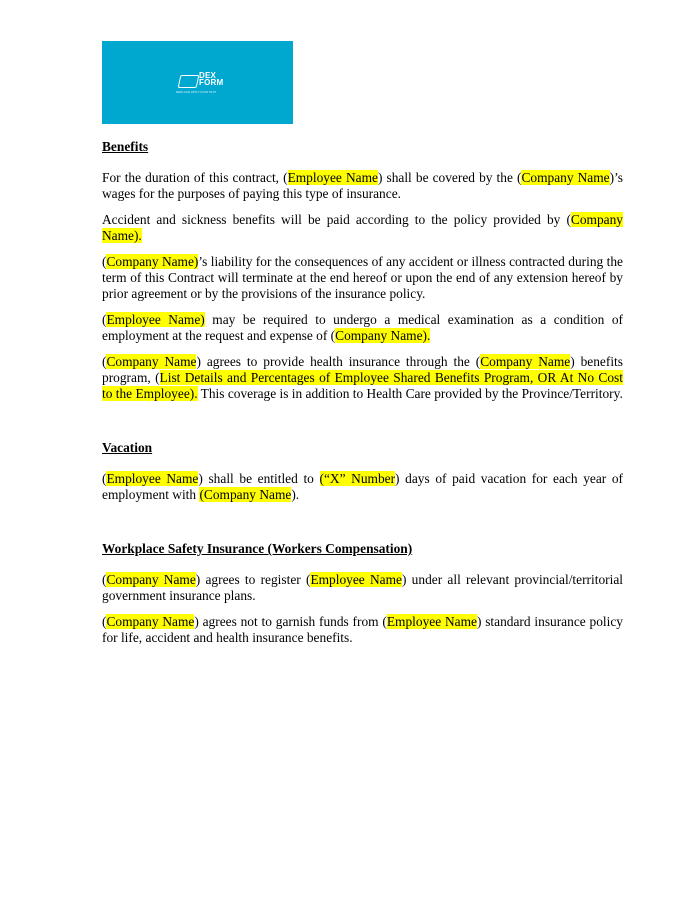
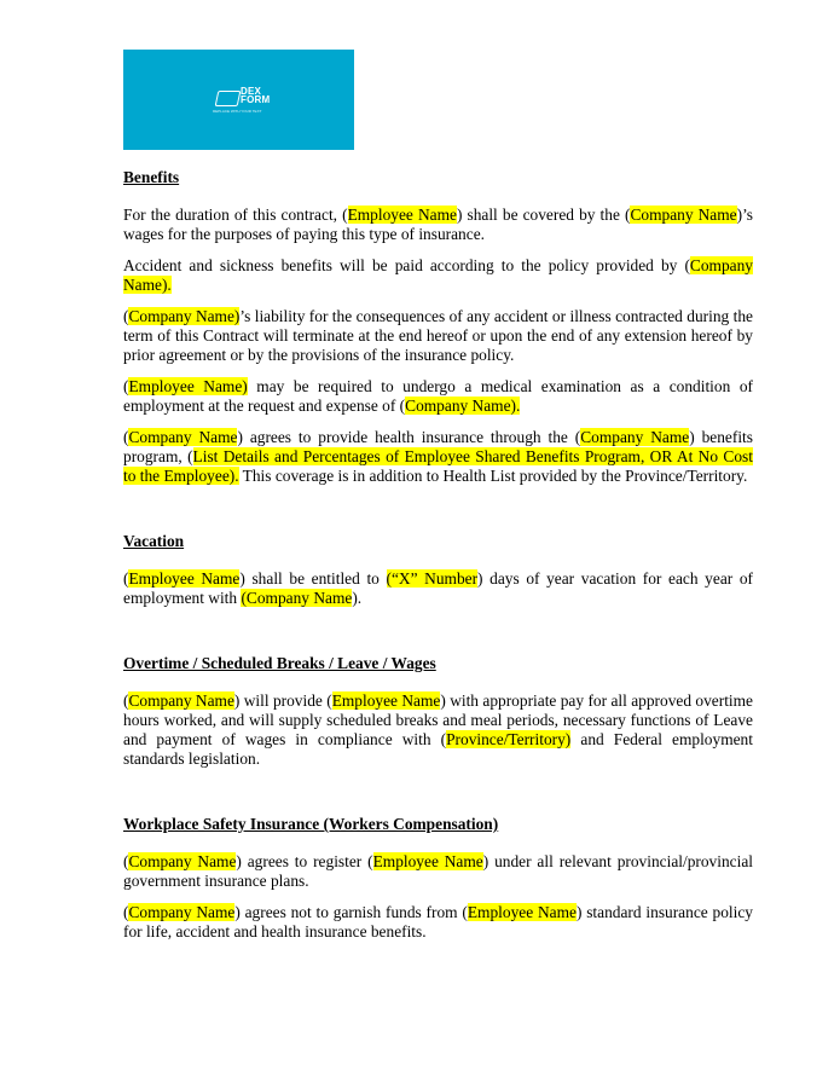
  DEX
  FORM
  Benefits
  For the duration of this contract, (Employee Name) shall be covered by the (Company Name)’s wages for the purposes of paying this type of insurance.
  Accident and sickness benefits will be paid according to the policy provided by (Company Name).
  (Company Name)’s liability for the consequences of any accident or illness contracted during the term of this Contract will terminate at the end hereof or upon the end of any extension hereof by prior agreement or by the provisions of the insurance policy.
  (Employee Name) may be required to undergo a medical examination as a condition of employment at the request and expense of (Company Name).
- (Company Name) agrees to provide health insurance through the (Company Name) benefits program, (List Details and Percentages of Employee Shared Benefits Program, OR At No Cost to the Employee). This coverage is in addition to Health Care provided by the Province/Territory.
+ (Company Name) agrees to provide health insurance through the (Company Name) benefits program, (List Details and Percentages of Employee Shared Benefits Program, OR At No Cost to the Employee). This coverage is in addition to Health List provided by the Province/Territory.
  Vacation
- (Employee Name) shall be entitled to (“X” Number) days of paid vacation for each year of employment with (Company Name).
+ (Employee Name) shall be entitled to (“X” Number) days of year vacation for each year of employment with (Company Name).
+ Overtime / Scheduled Breaks / Leave / Wages
+ (Company Name) will provide (Employee Name) with appropriate pay for all approved overtime hours worked, and will supply scheduled breaks and meal periods, necessary functions of Leave and payment of wages in compliance with (Province/Territory) and Federal employment standards legislation.
  Workplace Safety Insurance (Workers Compensation)
- (Company Name) agrees to register (Employee Name) under all relevant provincial/territorial government insurance plans.
+ (Company Name) agrees to register (Employee Name) under all relevant provincial/provincial government insurance plans.
  (Company Name) agrees not to garnish funds from (Employee Name) standard insurance policy for life, accident and health insurance benefits.
